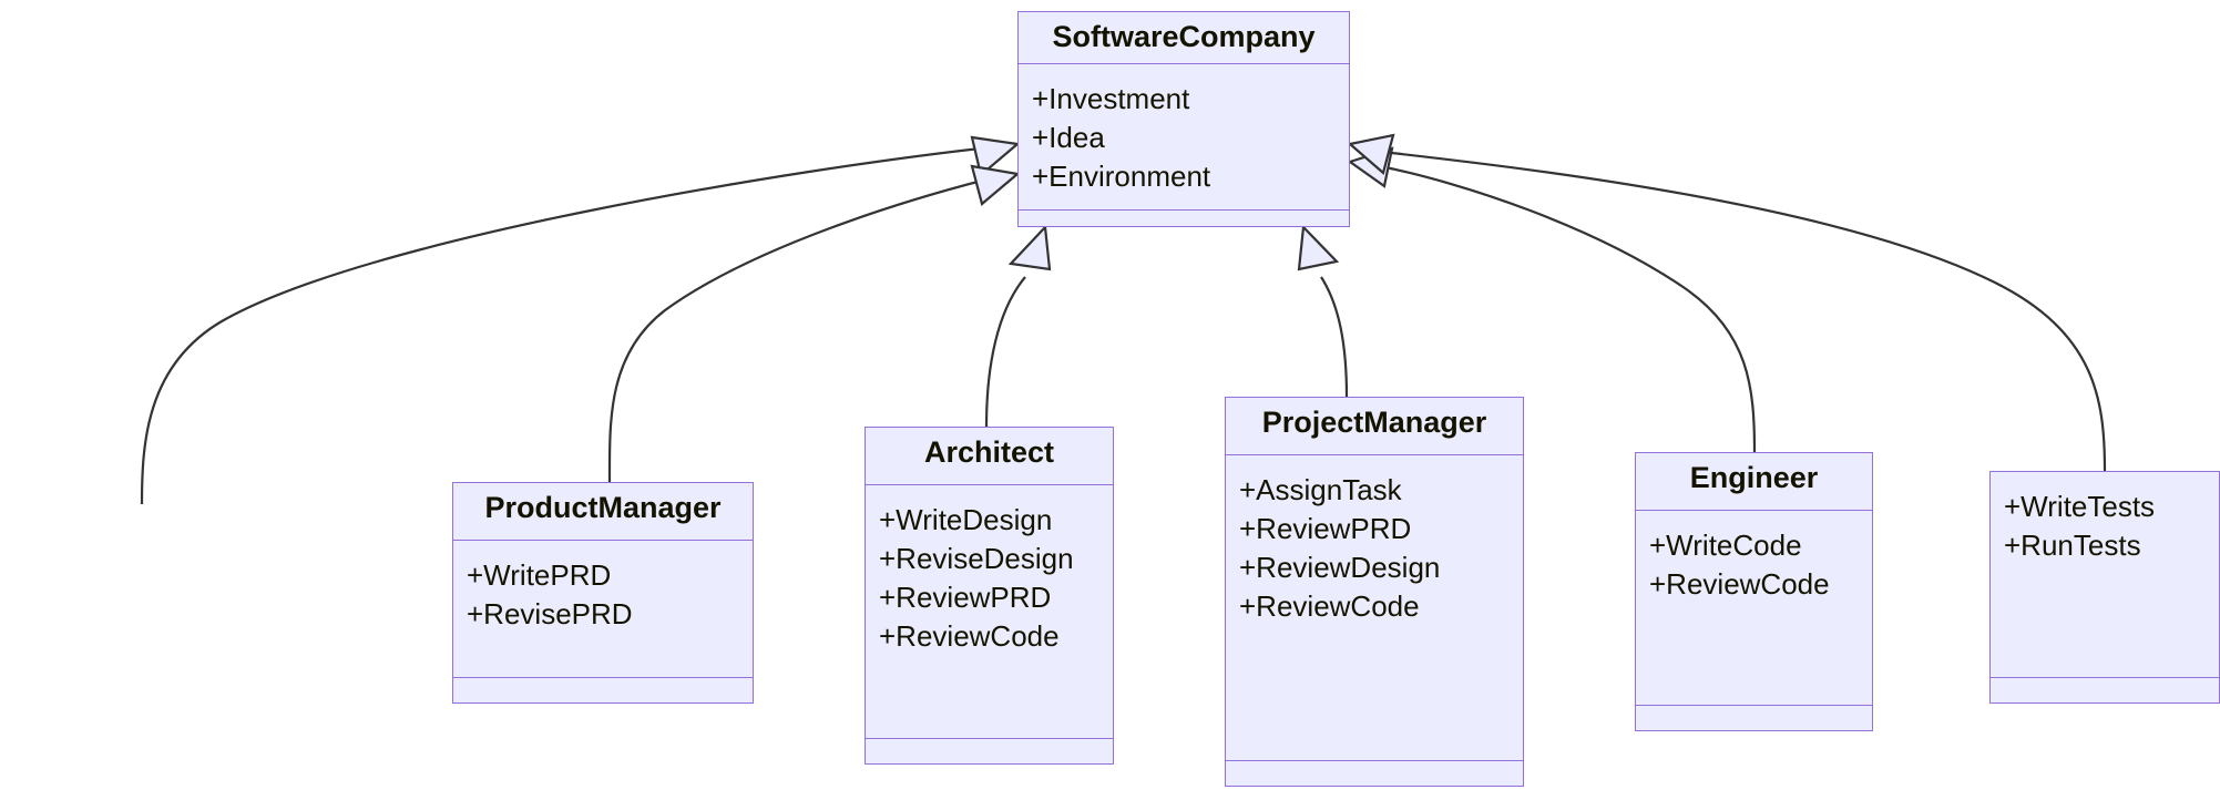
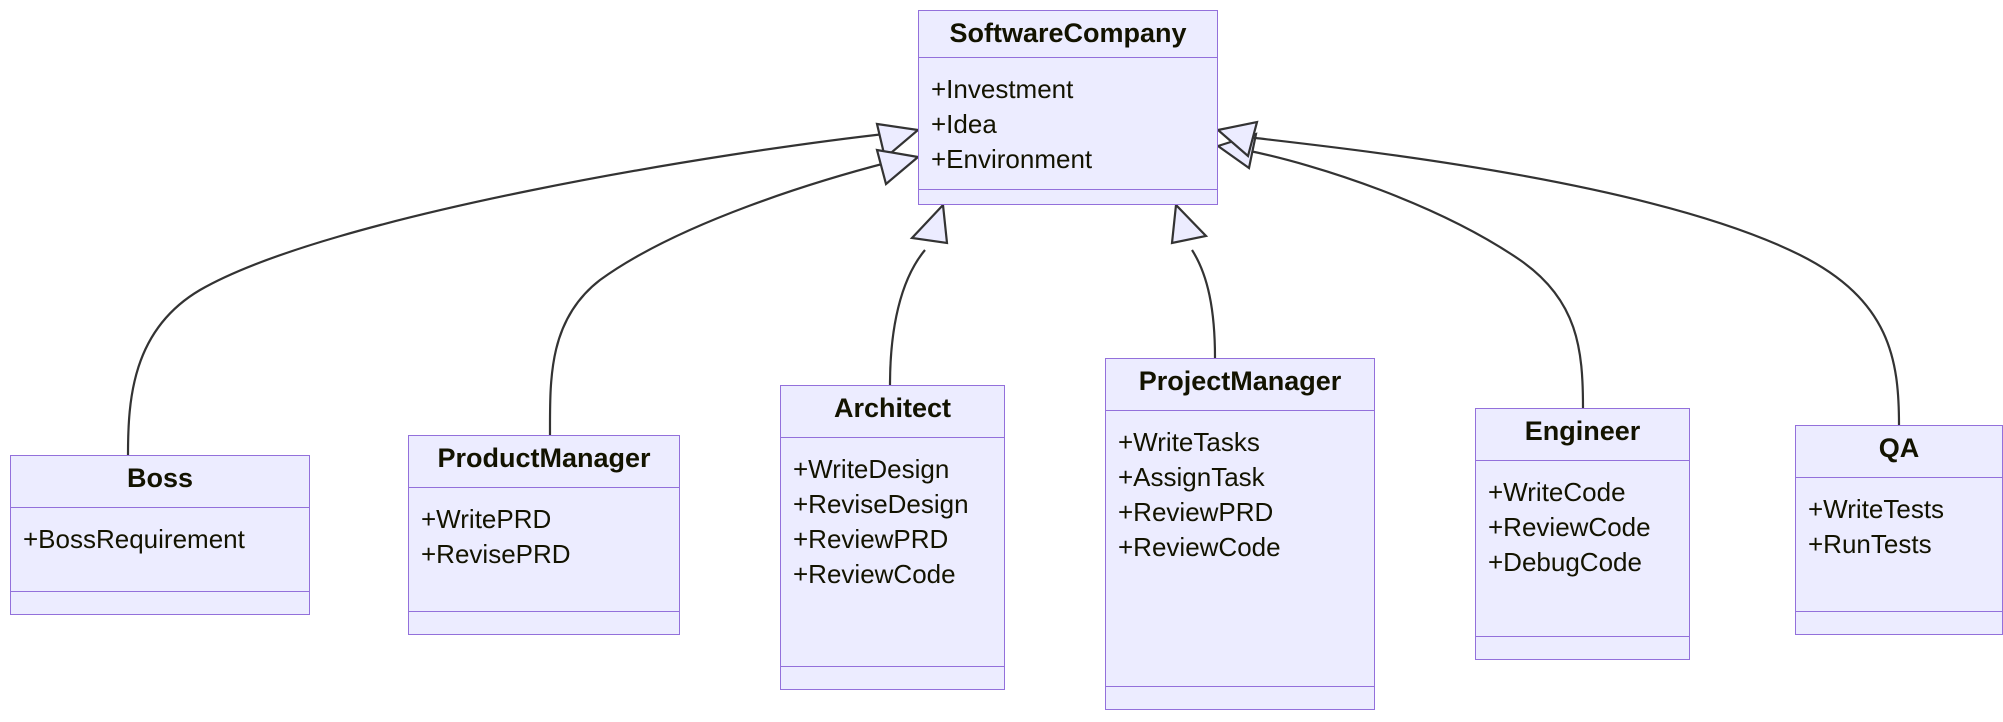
  SoftwareCompany
  +Investment
  +Idea
  +Environment
+ Boss
+ +BossRequirement
  ProductManager
  +WritePRD
  +RevisePRD
  Architect
  +WriteDesign
  +ReviseDesign
  +ReviewPRD
  +ReviewCode
  ProjectManager
+ +WriteTasks
  +AssignTask
  +ReviewPRD
- +ReviewDesign
  +ReviewCode
  Engineer
  +WriteCode
  +ReviewCode
+ +DebugCode
+ QA
  +WriteTests
  +RunTests
